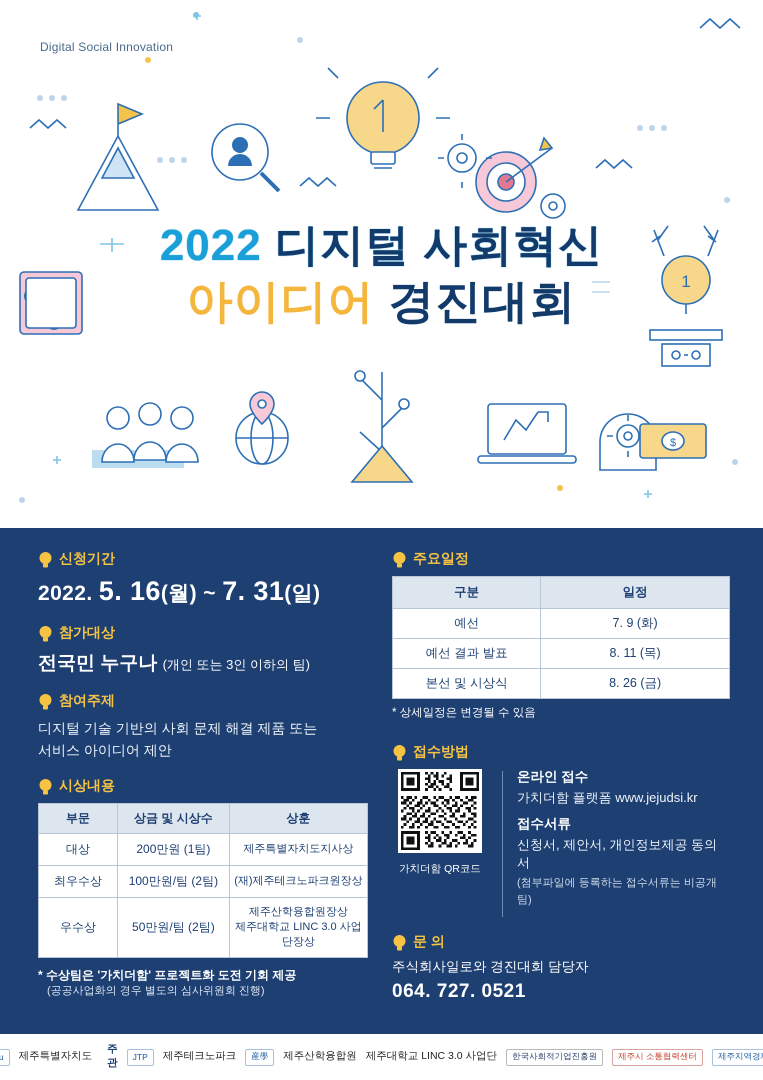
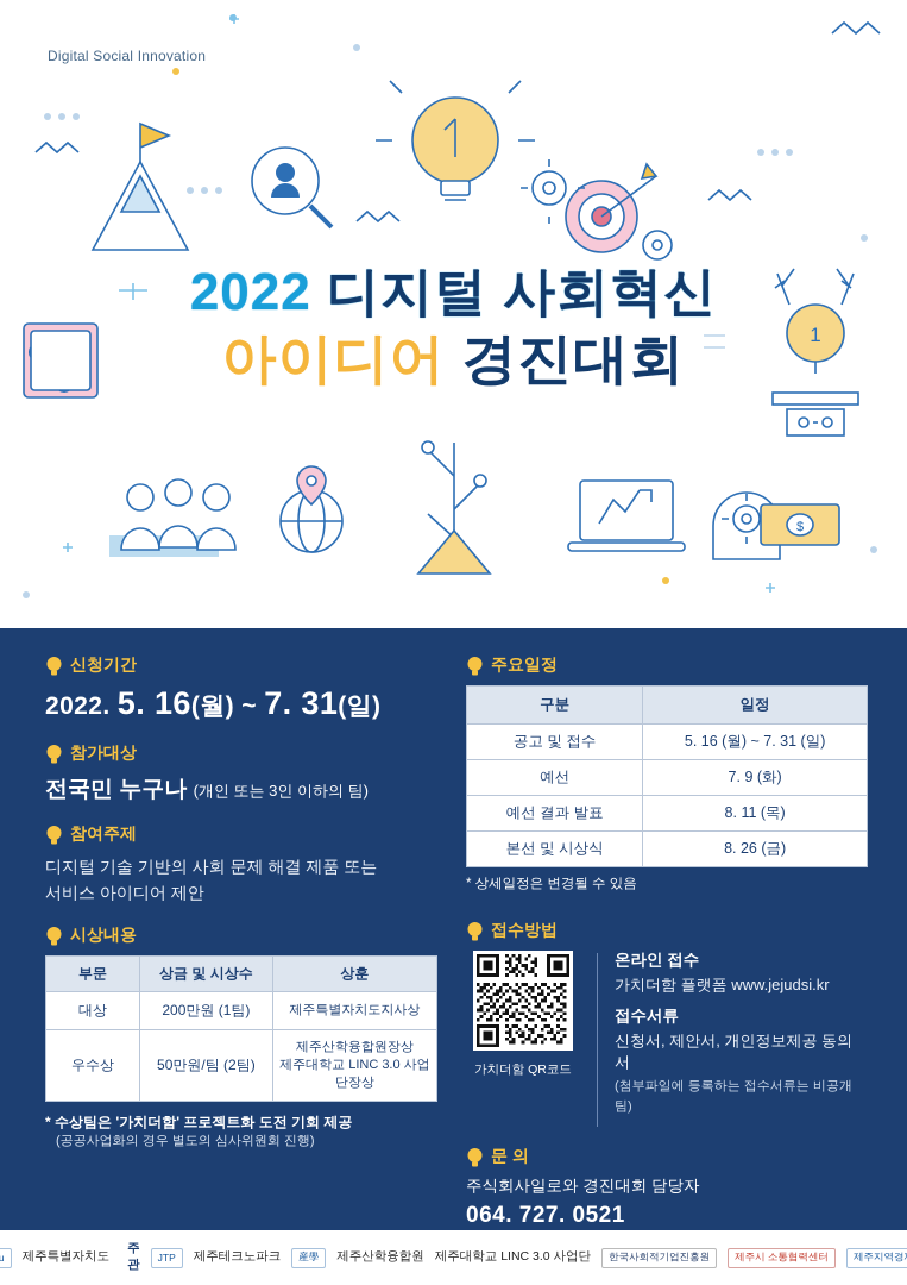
  Digital Social Innovation
  1
  $
  2022 디지털 사회혁신
  아이디어 경진대회
  신청기간
  2022. 5. 16(월) ~ 7. 31(일)
  참가대상
  전국민 누구나 (개인 또는 3인 이하의 팀)
  참여주제
  디지털 기술 기반의 사회 문제 해결 제품 또는
  서비스 아이디어 제안
  시상내용
  부문	상금 및 시상수	상훈
  대상	200만원 (1팀)	제주특별자치도지사상
- 최우수상	100만원/팀 (2팀)	(재)제주테크노파크원장상
  우수상	50만원/팀 (2팀)	제주산학융합원장상 제주대학교 LINC 3.0 사업단장상
  * 수상팀은 '가치더함' 프로젝트화 도전 기회 제공
  (공공사업화의 경우 별도의 심사위원회 진행)
  주요일정
  구분	일정
+ 공고 및 접수	5. 16 (월) ~ 7. 31 (일)
  예선	7. 9 (화)
  예선 결과 발표	8. 11 (목)
  본선 및 시상식	8. 26 (금)
  * 상세일정은 변경될 수 있음
  접수방법
  가치더함 QR코드
  온라인 접수
  가치더함 플랫폼 www.jejudsi.kr
  접수서류
  신청서, 제안서, 개인정보제공 동의서
  (첨부파일에 등록하는 접수서류는 비공개 팀)
  문 의
  주식회사일로와 경진대회 담당자
  064. 727. 0521
  제주특별자치도
  주 관
  JTP
  제주테크노파크
  産學
  제주산학융합원
  제주대학교 LINC 3.0 사업단
  한국사회적기업진흥원
  제주시 소통협력센터
